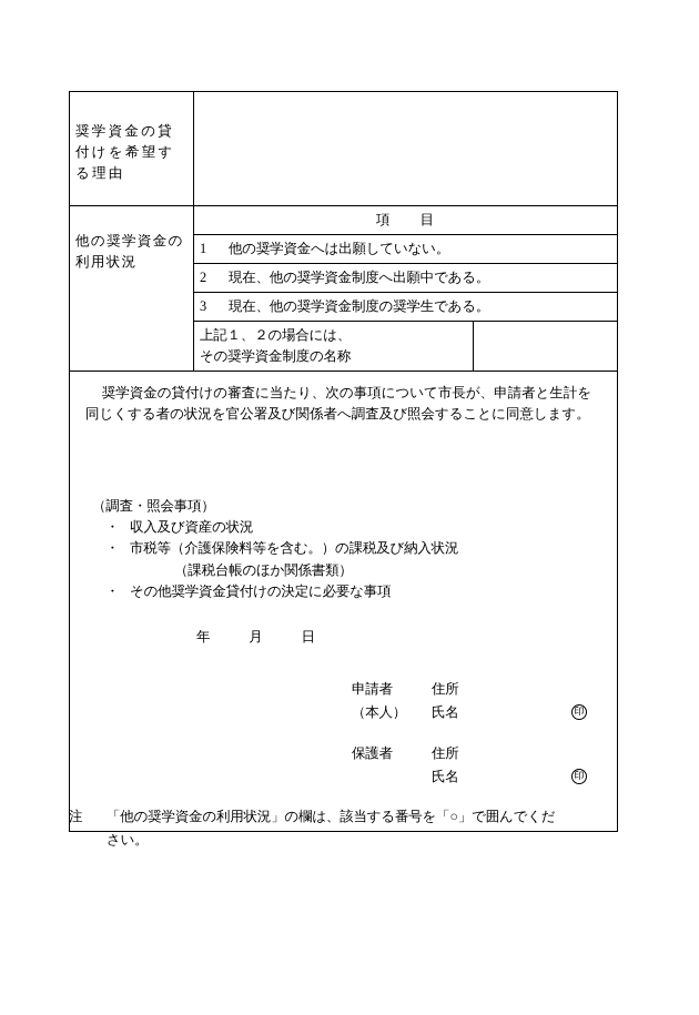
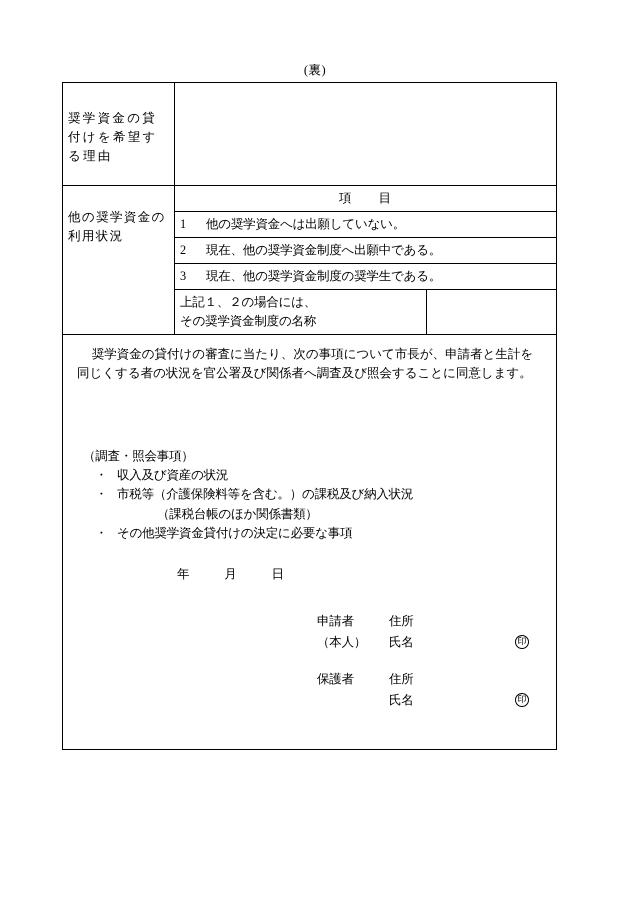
+ (裏)
  奨学資金の貸付けを希望する理由
  他の奨学資金の利用状況	項 目
  1 他の奨学資金へは出願していない。
  2 現在、他の奨学資金制度へ出願中である。
  3 現在、他の奨学資金制度の奨学生である。
  上記１、２の場合には、 その奨学資金制度の名称
  奨学資金の貸付けの審査に当たり、次の事項について市長が、申請者と生計を同じくする者の状況を官公署及び関係者へ調査及び照会することに同意します。 （調査・照会事項） ・ 収入及び資産の状況 ・ 市税等（介護保険料等を含む。）の課税及び納入状況 （課税台帳のほか関係書類） ・ その他奨学資金貸付けの決定に必要な事項 年 月 日 申請者 住所 （本人） 氏名 印 保護者 住所 氏名 印
- 注 「他の奨学資金の利用状況」の欄は、該当する番号を「○」で囲んでくだ
- さい。
